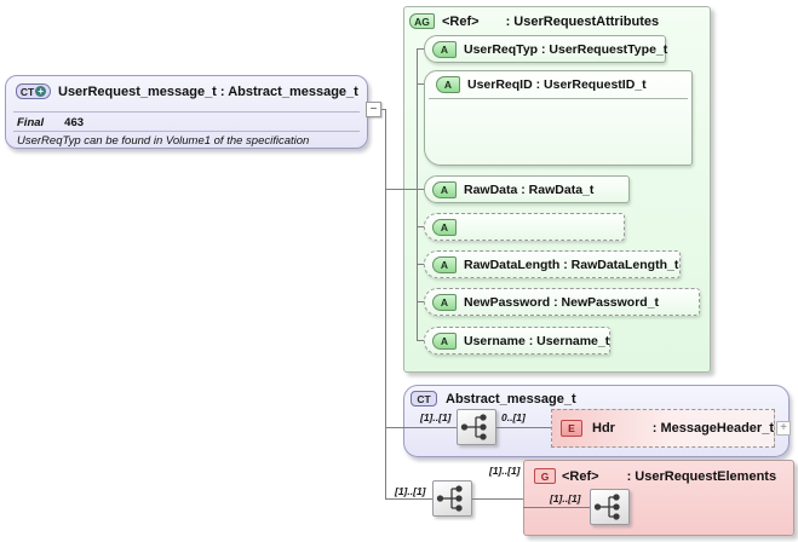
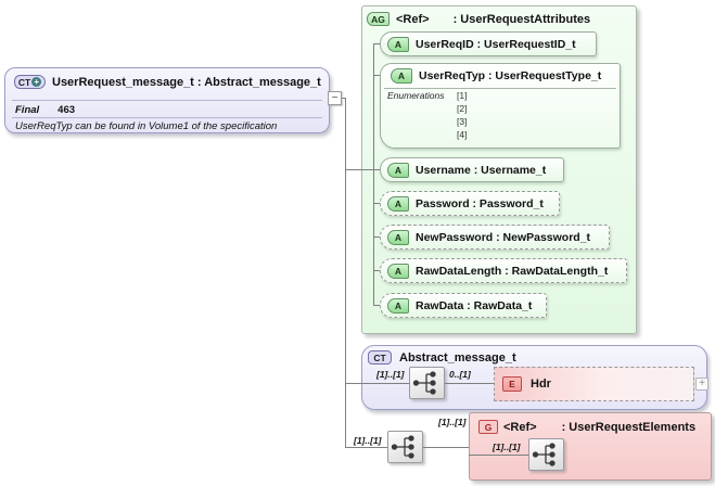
  CT
  +
  UserRequest_message_t : Abstract_message_t
  Final
  463
  UserReqTyp can be found in Volume1 of the specification
  −
  AG
  <Ref>
  : UserRequestAttributes
  CT
  Abstract_message_t
  G
  <Ref>
  : UserRequestElements
  A
- UserReqTyp : UserRequestType_t
+ UserReqID : UserRequestID_t
  A
- UserReqID : UserRequestID_t
+ UserReqTyp : UserRequestType_t
+ Enumerations
+ [1]
+ [2]
+ [3]
+ [4]
  A
- RawData : RawData_t
+ Username : Username_t
  A
+ Password : Password_t
  A
- RawDataLength : RawDataLength_t
+ NewPassword : NewPassword_t
  A
- NewPassword : NewPassword_t
+ RawDataLength : RawDataLength_t
  A
- Username : Username_t
+ RawData : RawData_t
  E
  Hdr
- : MessageHeader_t
  +
  [1]..[1]
  0..[1]
  [1]..[1]
  [1]..[1]
  [1]..[1]
